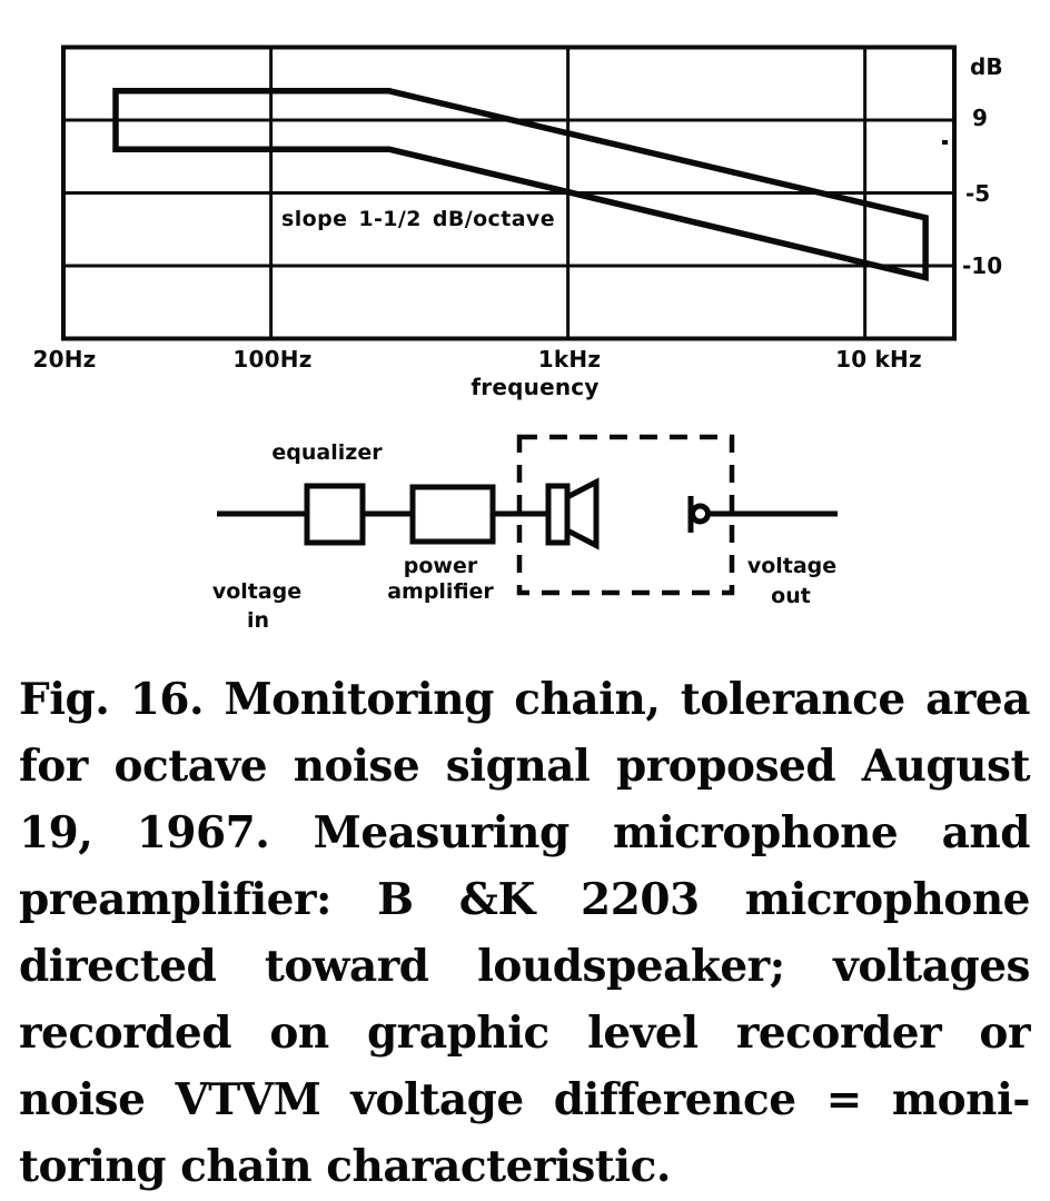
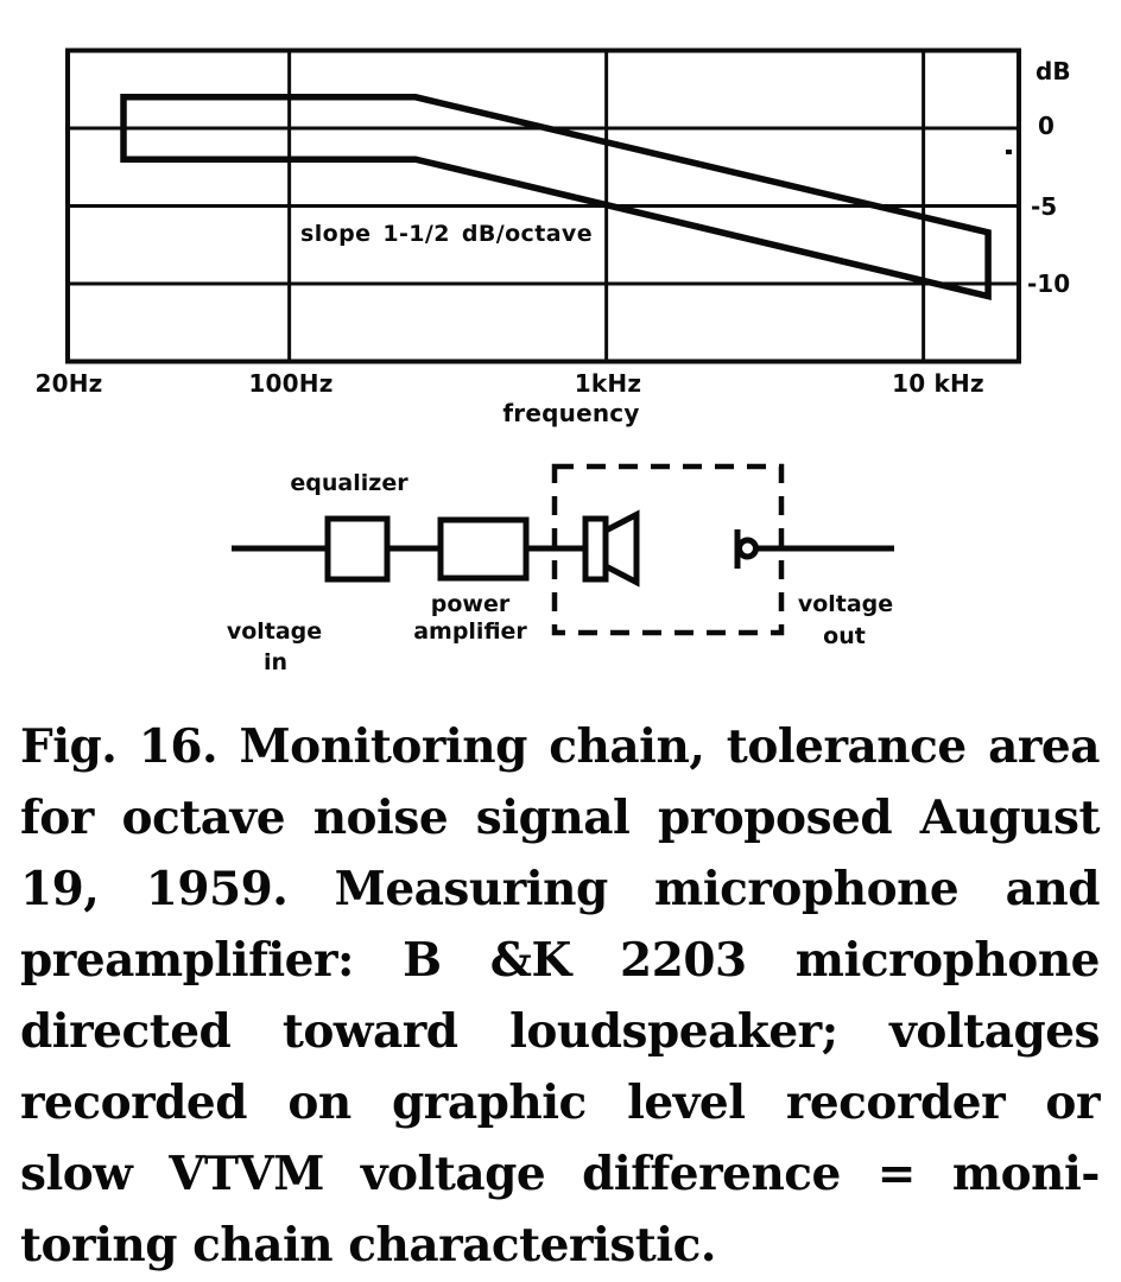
  dB
- 9
+ 0
  -5
  -10
  20Hz
  100Hz
  1kHz
  10 kHz
  frequency
  slope 1-1/2 dB/octave
  equalizer
  power
  amplifier
  voltage
  in
  voltage
  out
  Fig. 16. Monitoring chain, tolerance area
  for octave noise signal proposed August
- 19, 1967. Measuring microphone and
+ 19, 1959. Measuring microphone and
  preamplifier: B &K 2203 microphone
  directed toward loudspeaker; voltages
  recorded on graphic level recorder or
- noise VTVM voltage difference = moni-
+ slow VTVM voltage difference = moni-
  toring chain characteristic.
